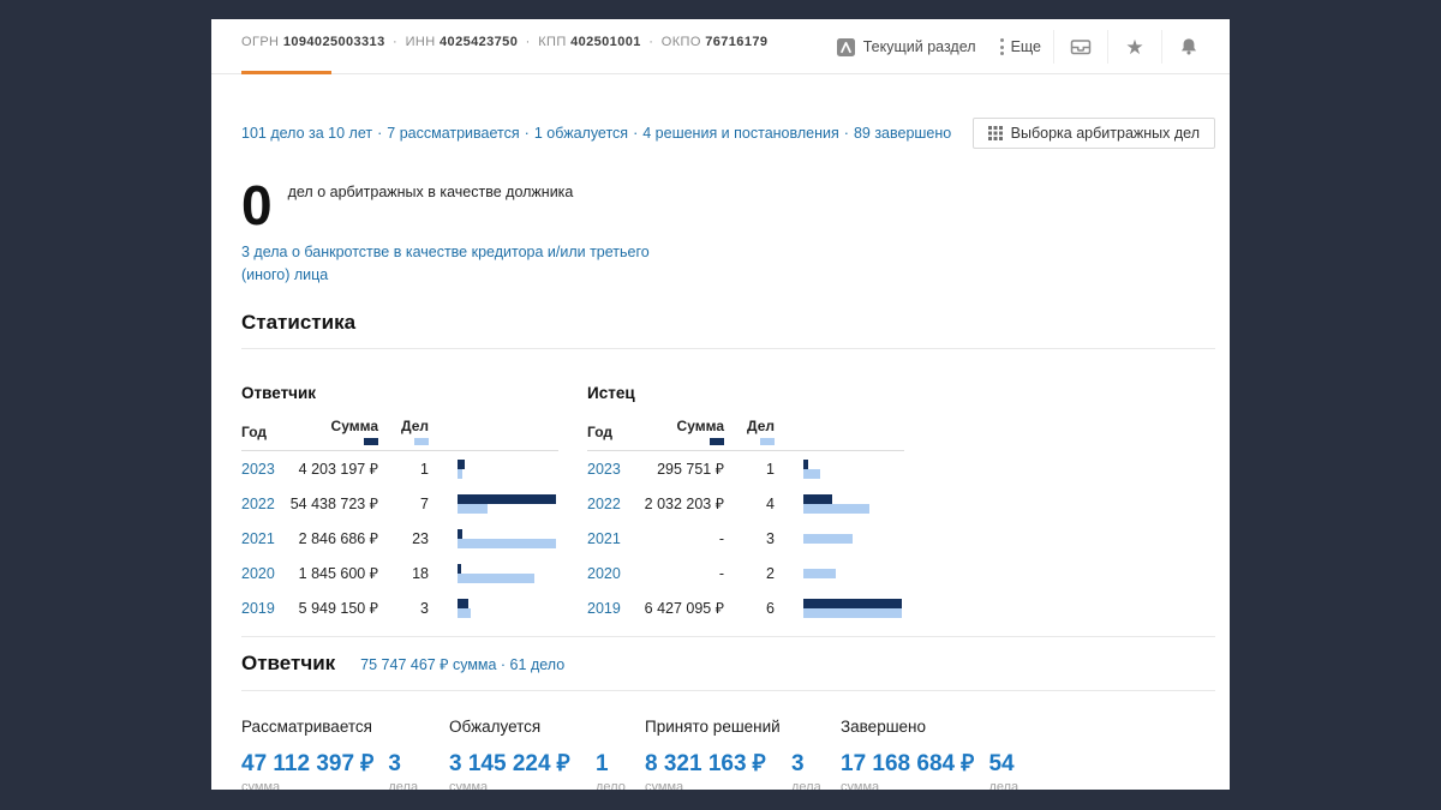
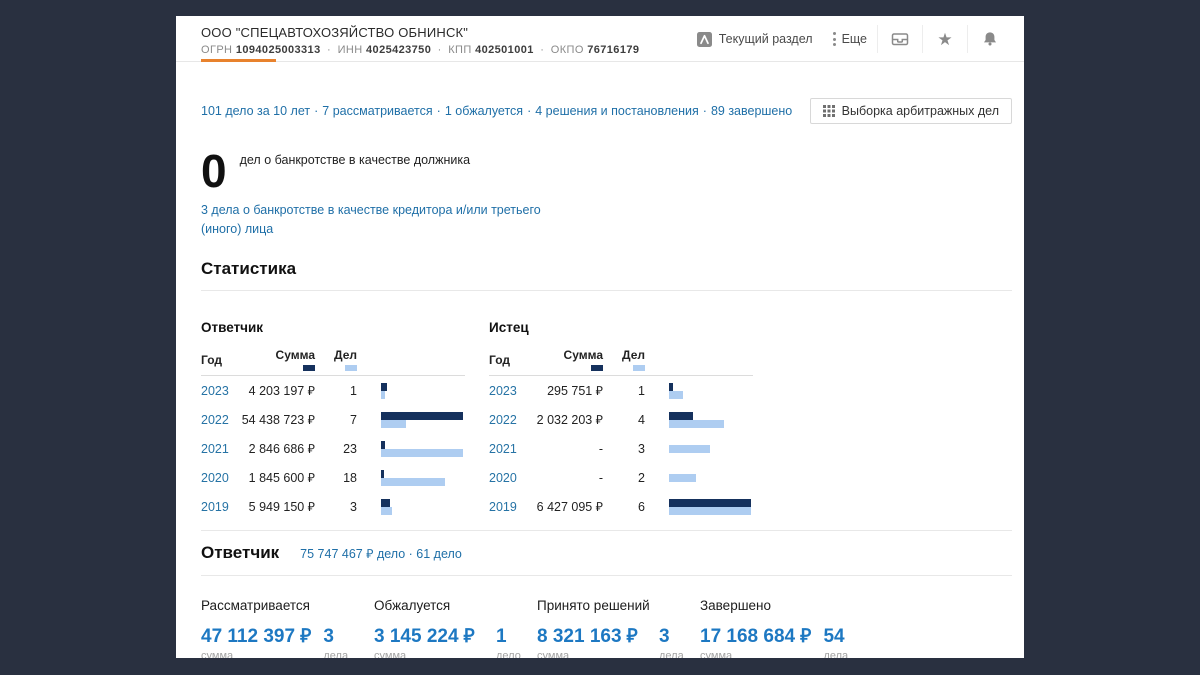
+ ООО "СПЕЦАВТОХОЗЯЙСТВО ОБНИНСК"
  ОГРН 1094025003313 · ИНН 4025423750 · КПП 402501001 · ОКПО 76716179
  Текущий раздел
  Еще
  ★
  101 дело за 10 лет · 7 рассматривается · 1 обжалуется · 4 решения и постановления · 89 завершено
  Выборка арбитражных дел
  0
- дел о арбитражных в качестве должника
+ дел о банкротстве в качестве должника
  3 дела о банкротстве в качестве кредитора и/или третьего (иного) лица
  Статистика
  Ответчик
  Год
  Сумма
  Дел
  2023
  4 203 197 ₽
  1
  2022
  54 438 723 ₽
  7
  2021
  2 846 686 ₽
  23
  2020
  1 845 600 ₽
  18
  2019
  5 949 150 ₽
  3
  Истец
  Год
  Сумма
  Дел
  2023
  295 751 ₽
  1
  2022
  2 032 203 ₽
  4
  2021
  -
  3
  2020
  -
  2
  2019
  6 427 095 ₽
  6
  Ответчик
- 75 747 467 ₽ сумма · 61 дело
+ 75 747 467 ₽ дело · 61 дело
  Рассматривается
  47 112 397 ₽
  сумма
  3
  дела
  Обжалуется
  3 145 224 ₽
  сумма
  1
  дело
  Принято решений
  8 321 163 ₽
  сумма
  3
  дела
  Завершено
  17 168 684 ₽
  сумма
  54
  дела
